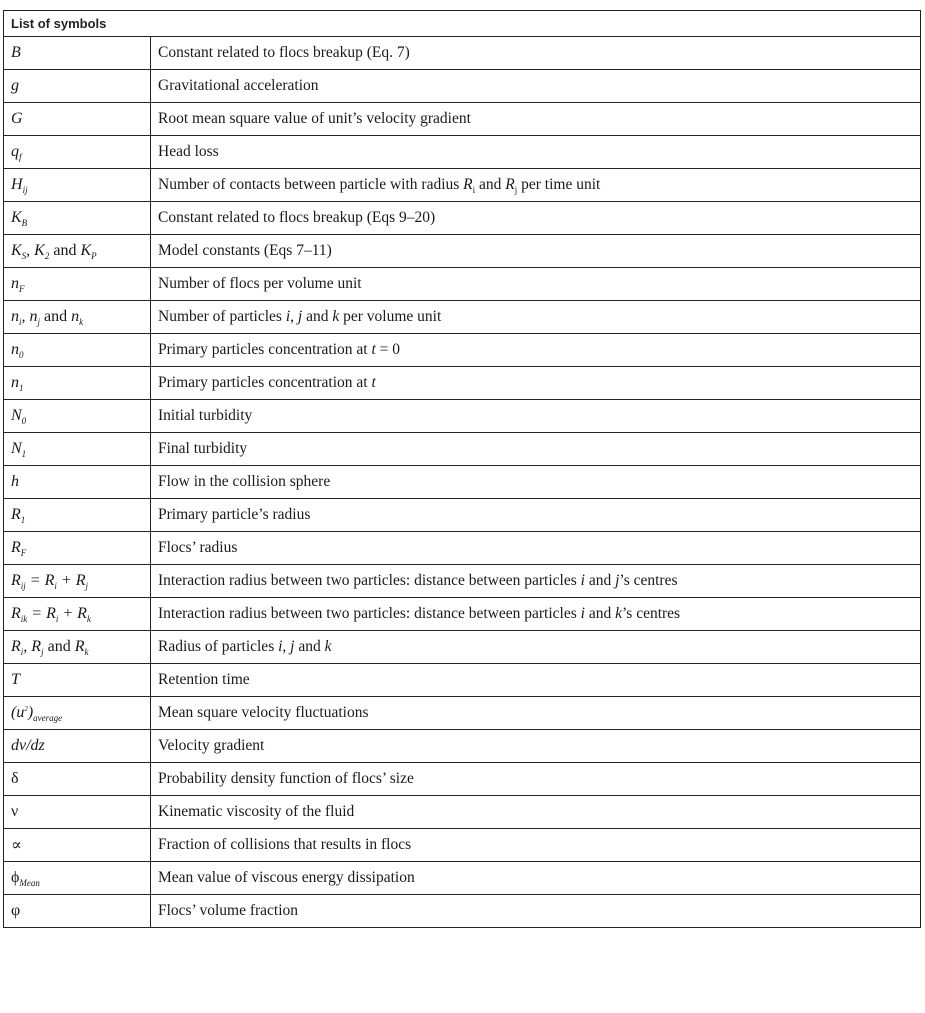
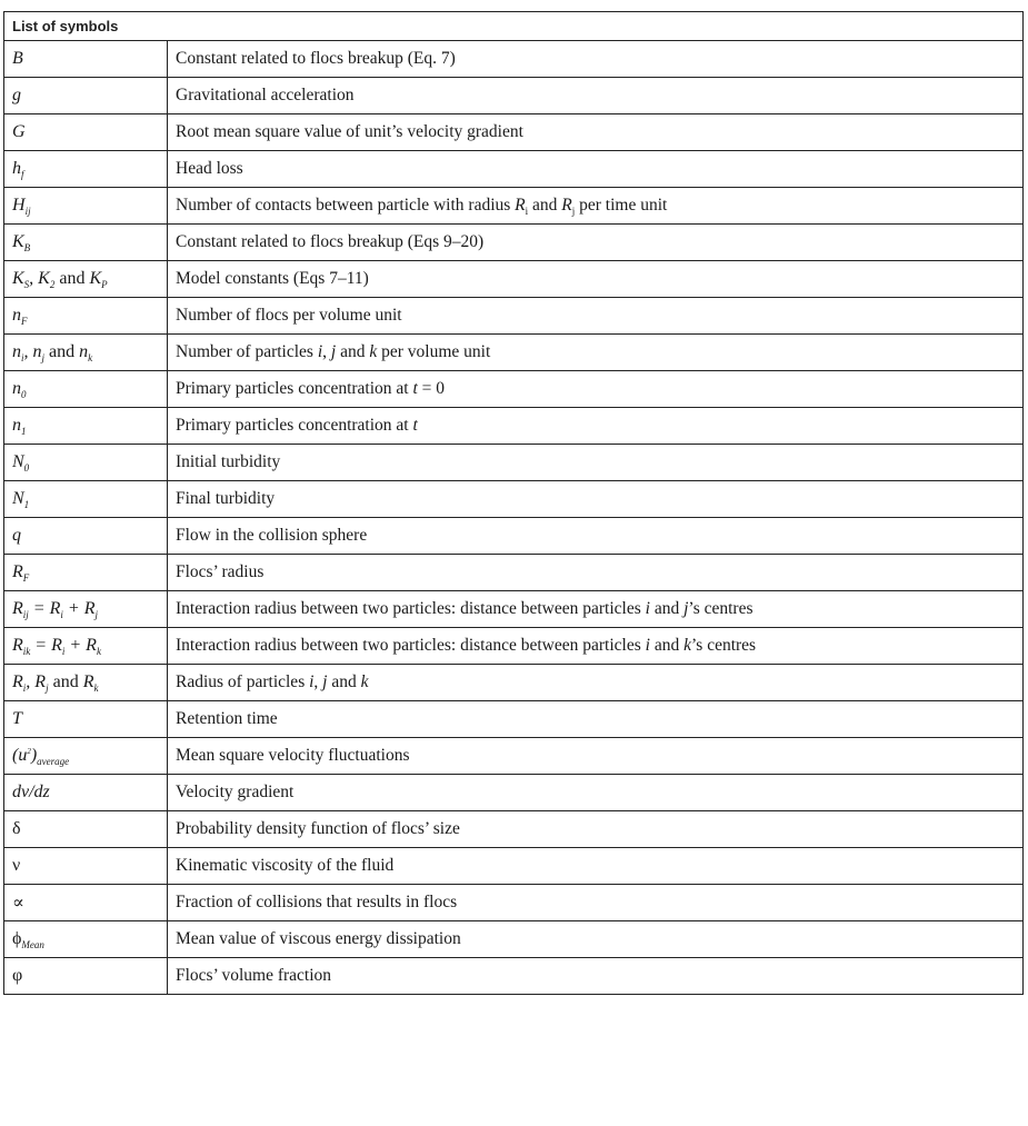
  List of symbols
  B	Constant related to flocs breakup (Eq. 7)
  g	Gravitational acceleration
  G	Root mean square value of unit’s velocity gradient
- qf	Head loss
+ hf	Head loss
  Hij	Number of contacts between particle with radius Ri and Rj per time unit
  KB	Constant related to flocs breakup (Eqs 9–20)
  KS, K2 and KP	Model constants (Eqs 7–11)
  nF	Number of flocs per volume unit
  ni, nj and nk	Number of particles i, j and k per volume unit
  n0	Primary particles concentration at t = 0
  n1	Primary particles concentration at t
  N0	Initial turbidity
  N1	Final turbidity
- h	Flow in the collision sphere
+ q	Flow in the collision sphere
- R1	Primary particle’s radius
  RF	Flocs’ radius
  Rij = Ri + Rj	Interaction radius between two particles: distance between particles i and j’s centres
  Rik = Ri + Rk	Interaction radius between two particles: distance between particles i and k’s centres
  Ri, Rj and Rk	Radius of particles i, j and k
  T	Retention time
  (u2)average	Mean square velocity fluctuations
  dv/dz	Velocity gradient
  δ	Probability density function of flocs’ size
  ν	Kinematic viscosity of the fluid
  ∝	Fraction of collisions that results in flocs
  ϕMean	Mean value of viscous energy dissipation
  φ	Flocs’ volume fraction
